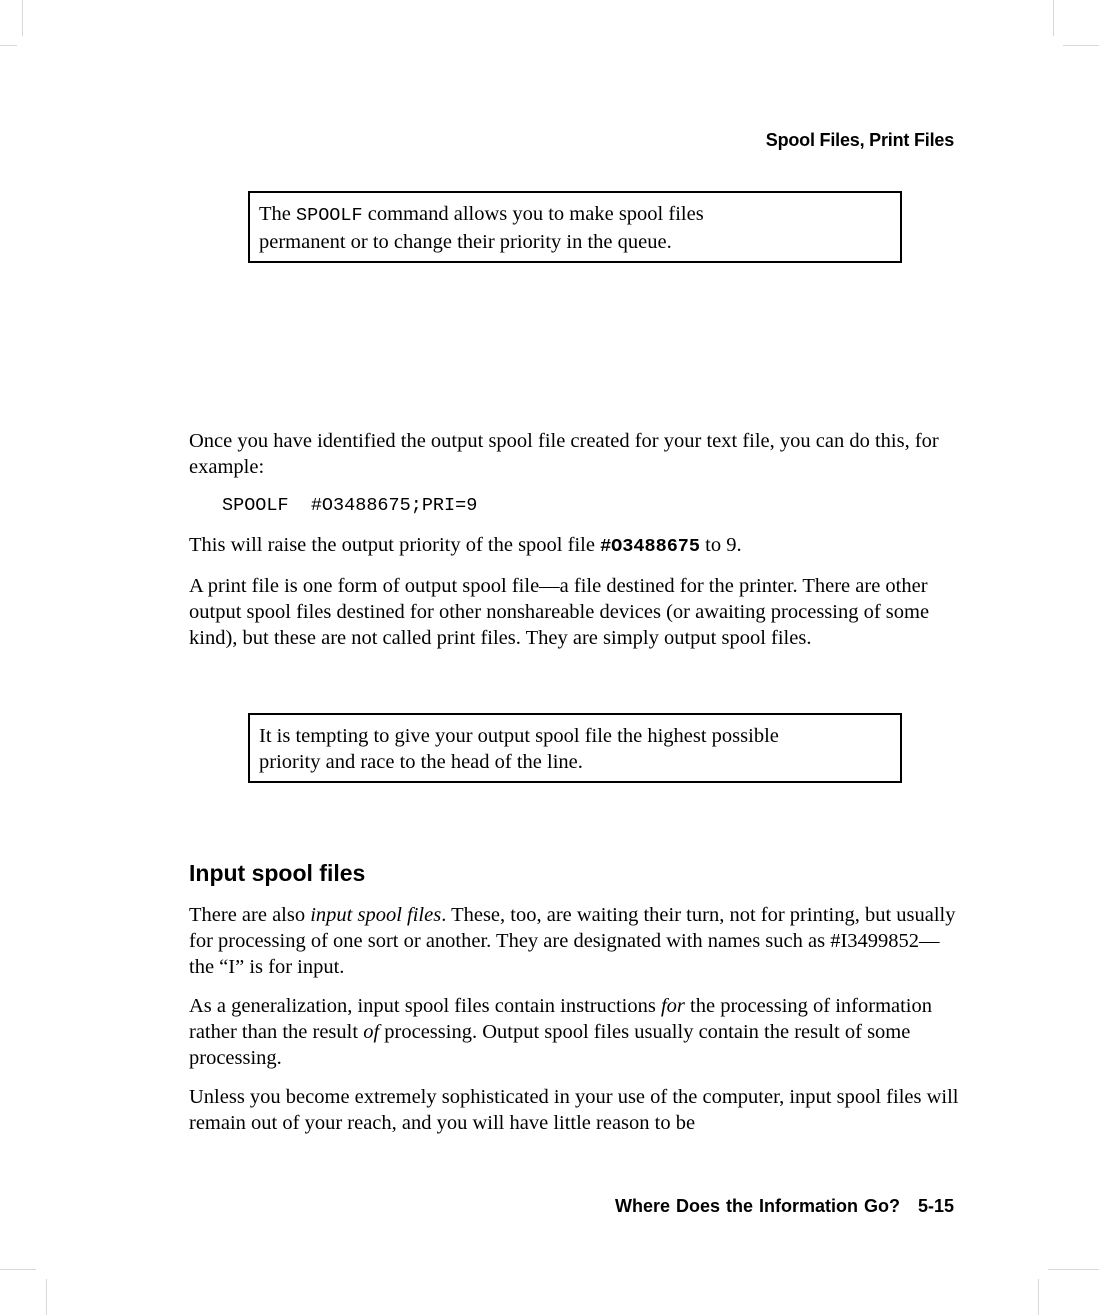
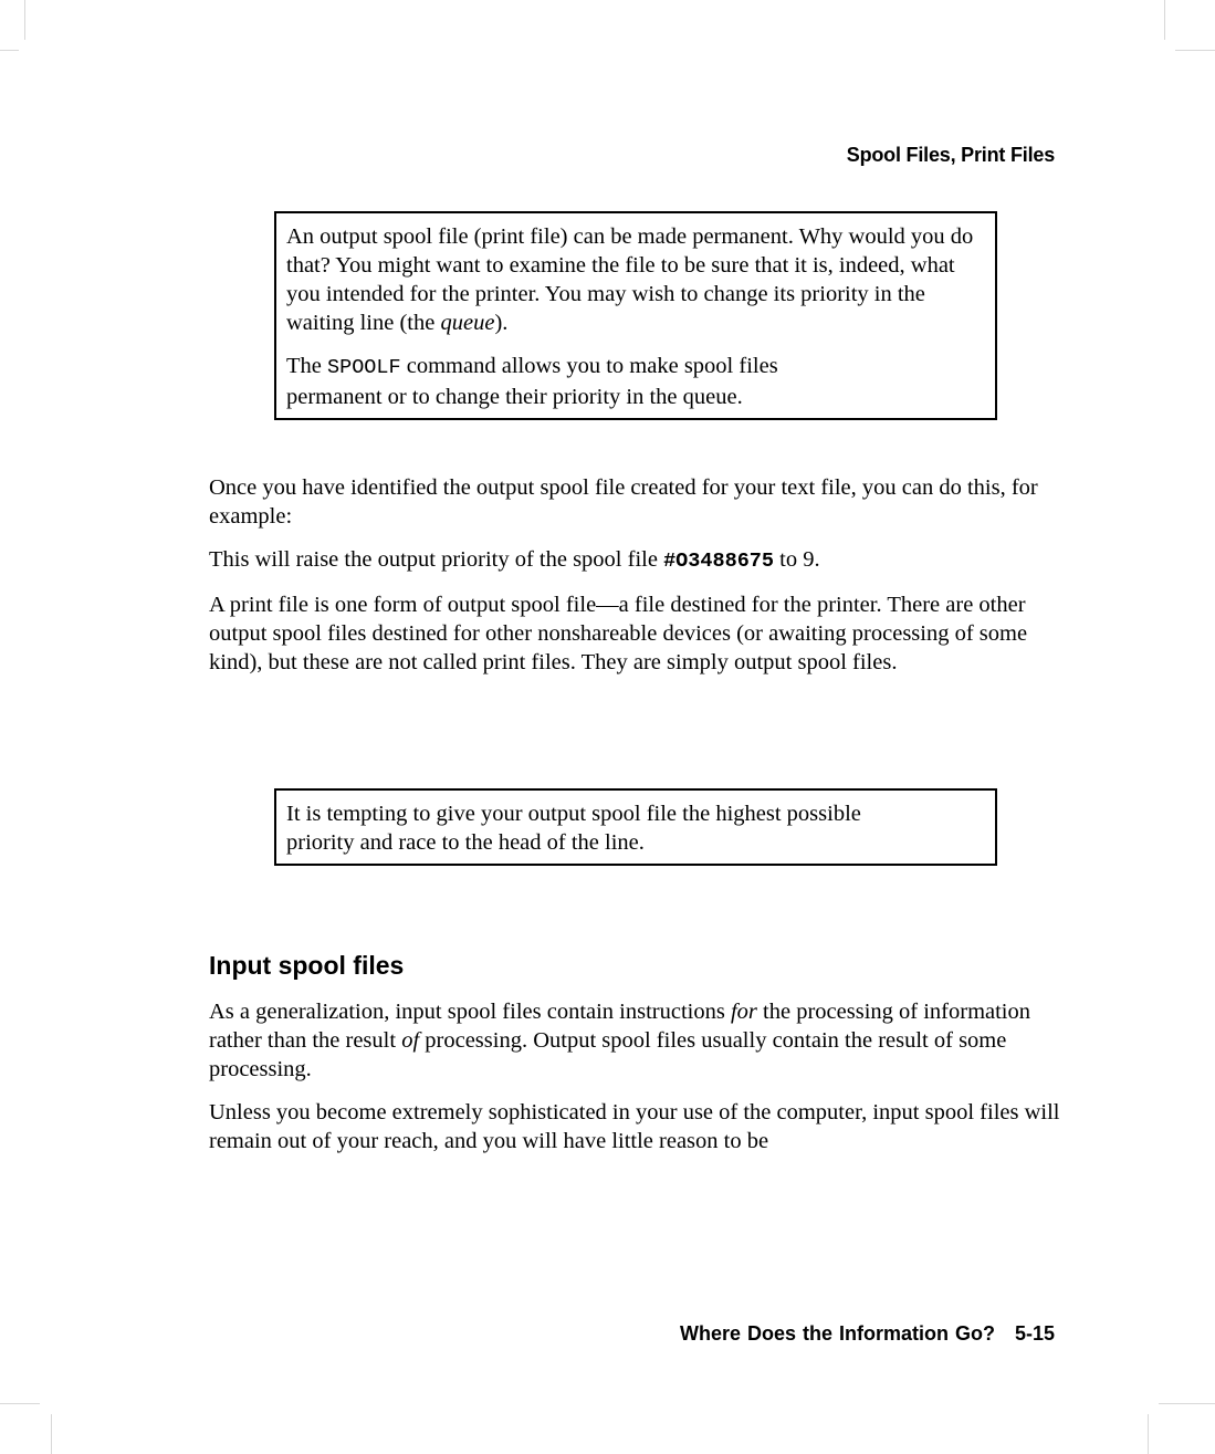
  Spool Files, Print Files
+ An output spool file (print file) can be made permanent. Why would you do that? You might want to examine the file to be sure that it is, indeed, what you intended for the printer. You may wish to change its priority in the waiting line (the queue).
  The SPOOLF command allows you to make spool files permanent or to change their priority in the queue.
  Once you have identified the output spool file created for your text file, you can do this, for example:
- SPOOLF #O3488675;PRI=9
  This will raise the output priority of the spool file #O3488675 to 9.
  A print file is one form of output spool file—a file destined for the printer. There are other output spool files destined for other nonshareable devices (or awaiting processing of some kind), but these are not called print files. They are simply output spool files.
  It is tempting to give your output spool file the highest possible priority and race to the head of the line.
  Input spool files
- There are also input spool files. These, too, are waiting their turn, not for printing, but usually for processing of one sort or another. They are designated with names such as #I3499852—the “I” is for input.
  As a generalization, input spool files contain instructions for the processing of information rather than the result of processing. Output spool files usually contain the result of some processing.
  Unless you become extremely sophisticated in your use of the computer, input spool files will remain out of your reach, and you will have little reason to be
  Where Does the Information Go? 5-15
